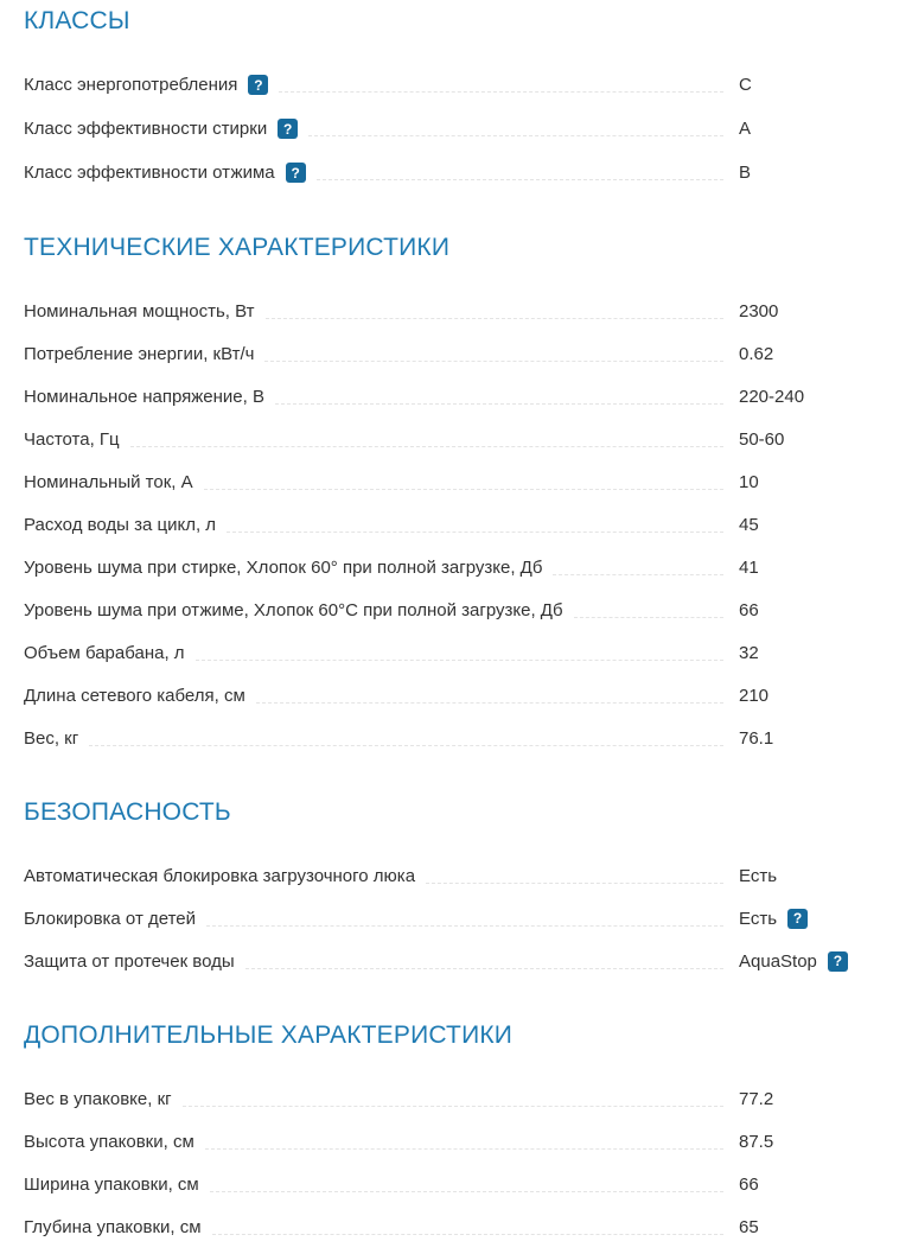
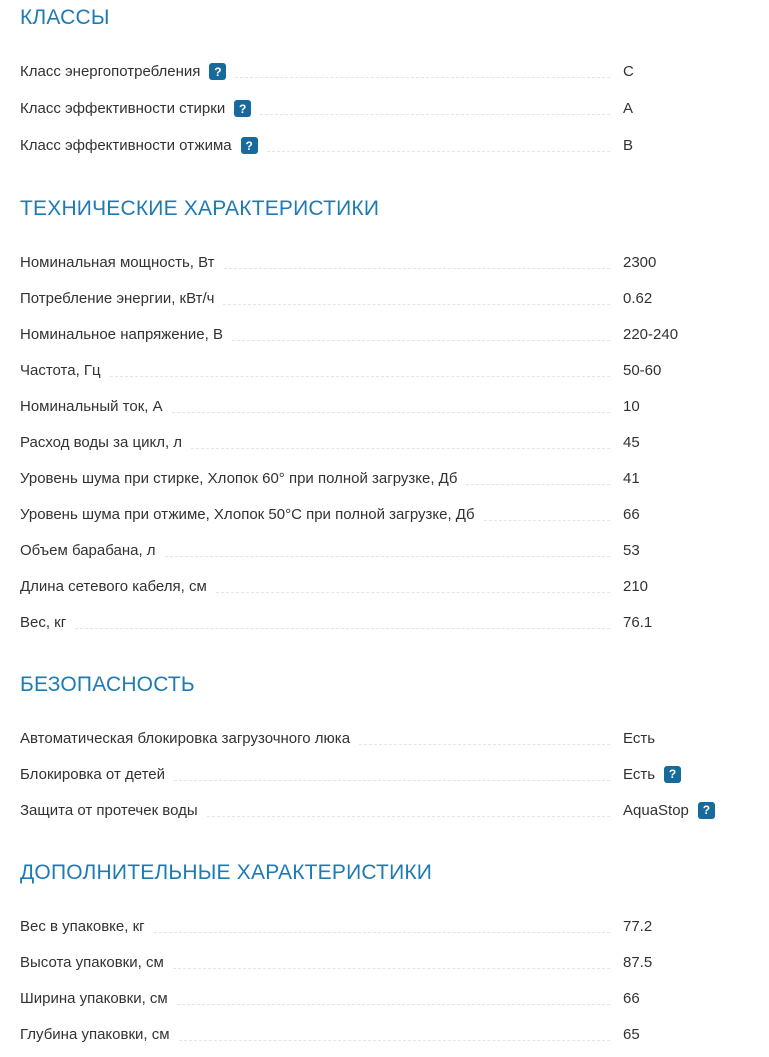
  КЛАССЫ
  Класс энергопотребления
  ?
  C
  Класс эффективности стирки
  ?
  A
  Класс эффективности отжима
  ?
  B
  ТЕХНИЧЕСКИЕ ХАРАКТЕРИСТИКИ
  Номинальная мощность, Вт
  2300
  Потребление энергии, кВт/ч
  0.62
  Номинальное напряжение, В
  220-240
  Частота, Гц
  50-60
  Номинальный ток, А
  10
  Расход воды за цикл, л
  45
  Уровень шума при стирке, Хлопок 60° при полной загрузке, Дб
  41
- Уровень шума при отжиме, Хлопок 60°С при полной загрузке, Дб
+ Уровень шума при отжиме, Хлопок 50°С при полной загрузке, Дб
  66
  Объем барабана, л
- 32
+ 53
  Длина сетевого кабеля, см
  210
  Вес, кг
  76.1
  БЕЗОПАСНОСТЬ
  Автоматическая блокировка загрузочного люка
  Есть
  Блокировка от детей
  Есть
  ?
  Защита от протечек воды
  AquaStop
  ?
  ДОПОЛНИТЕЛЬНЫЕ ХАРАКТЕРИСТИКИ
  Вес в упаковке, кг
  77.2
  Высота упаковки, см
  87.5
  Ширина упаковки, см
  66
  Глубина упаковки, см
  65
